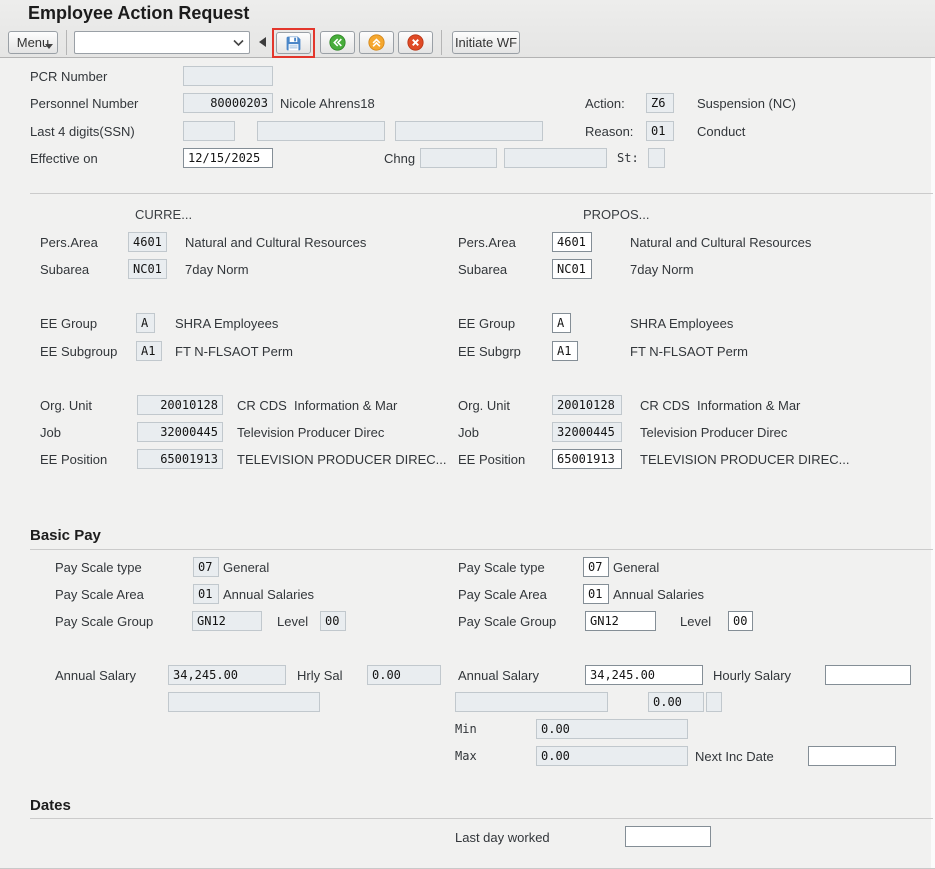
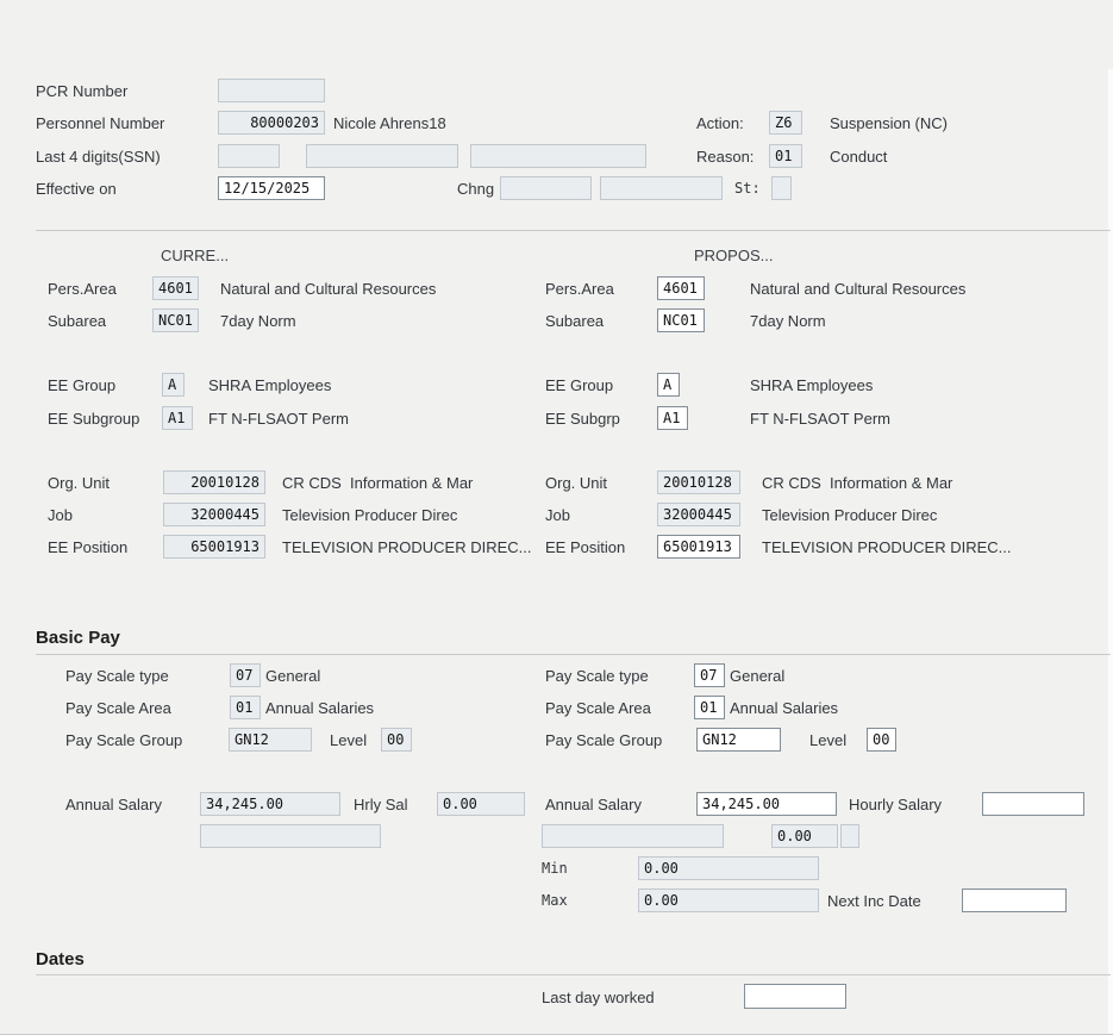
- Employee Action Request
- Menu
- Initiate WF
  PCR Number
  Personnel Number
  80000203
  Nicole Ahrens18
  Action:
  Z6
  Suspension (NC)
  Last 4 digits(SSN)
  Reason:
  01
  Conduct
  Effective on
  12/15/2025
  Chng
  St:
  CURRE...
  PROPOS...
  Pers.Area
  4601
  Natural and Cultural Resources
  Pers.Area
  4601
  Natural and Cultural Resources
  Subarea
  NC01
  7day Norm
  Subarea
  NC01
  7day Norm
  EE Group
  A
  SHRA Employees
  EE Group
  A
  SHRA Employees
  EE Subgroup
  A1
  FT N-FLSAOT Perm
  EE Subgrp
  A1
  FT N-FLSAOT Perm
  Org. Unit
  20010128
  CR CDS Information & Mar
  Org. Unit
  20010128
  CR CDS Information & Mar
  Job
  32000445
  Television Producer Direc
  Job
  32000445
  Television Producer Direc
  EE Position
  65001913
  TELEVISION PRODUCER DIREC...
  EE Position
  65001913
  TELEVISION PRODUCER DIREC...
  Basic Pay
  Pay Scale type
  07
  General
  Pay Scale type
  07
  General
  Pay Scale Area
  01
  Annual Salaries
  Pay Scale Area
  01
  Annual Salaries
  Pay Scale Group
  GN12
  Level
  00
  Pay Scale Group
  GN12
  Level
  00
  Annual Salary
  34,245.00
  Hrly Sal
  0.00
  Annual Salary
  34,245.00
  Hourly Salary
  0.00
  Min
  0.00
  Max
  0.00
  Next Inc Date
  Dates
  Last day worked
